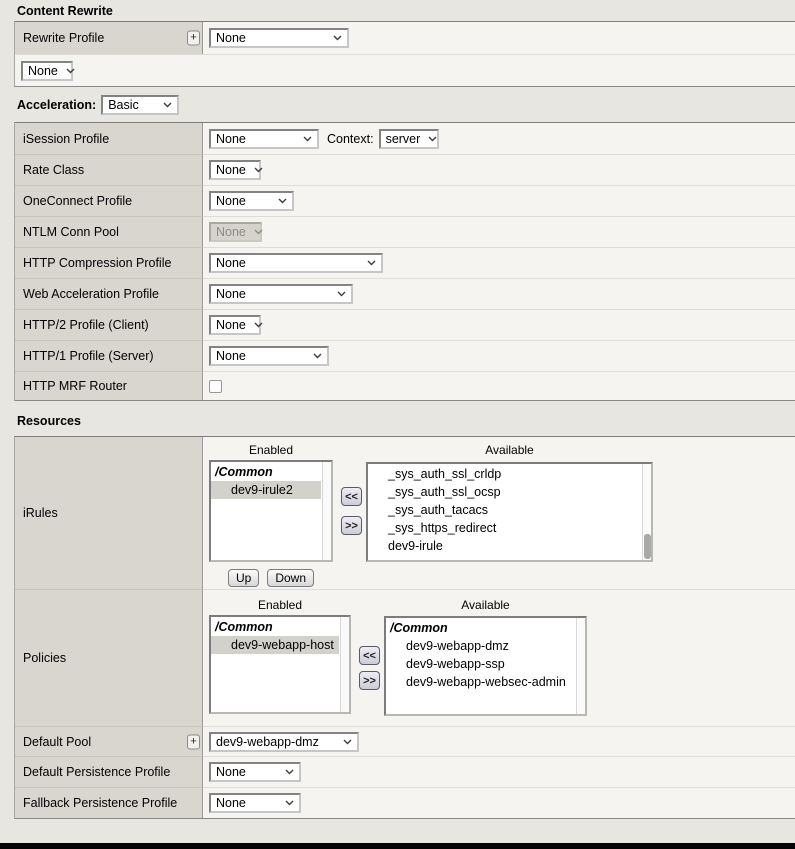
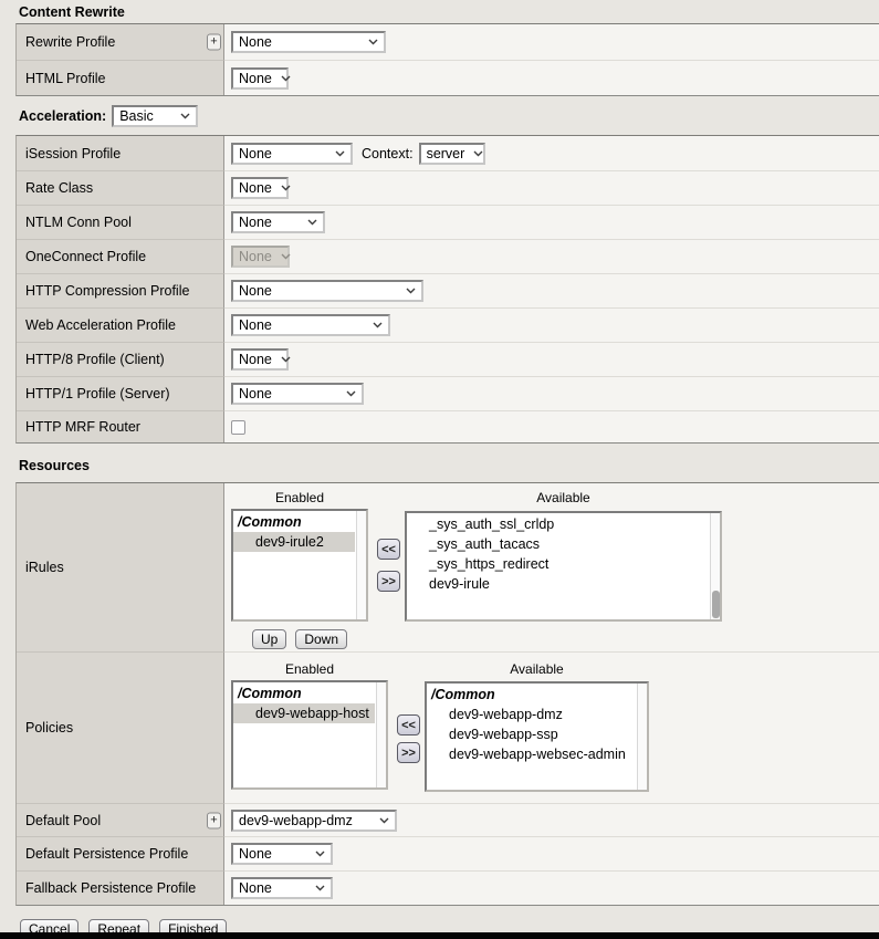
  Content Rewrite
  Rewrite Profile
  +
  None
+ HTML Profile
  None
  Acceleration:
  Basic
  iSession Profile
  None
  Context:
  server
  Rate Class
  None
- OneConnect Profile
+ NTLM Conn Pool
  None
- NTLM Conn Pool
+ OneConnect Profile
  None
  HTTP Compression Profile
  None
  Web Acceleration Profile
  None
- HTTP/2 Profile (Client)
+ HTTP/8 Profile (Client)
  None
  HTTP/1 Profile (Server)
  None
  HTTP MRF Router
  Resources
  iRules
  Enabled
  /Common
  dev9-irule2
  Up
  Down
  <<
  >>
  Available
  _sys_auth_ssl_crldp
- _sys_auth_ssl_ocsp
  _sys_auth_tacacs
  _sys_https_redirect
  dev9-irule
  Policies
  Enabled
  /Common
  dev9-webapp-host
  <<
  >>
  Available
  /Common
  dev9-webapp-dmz
  dev9-webapp-ssp
  dev9-webapp-websec-admin
  Default Pool
  +
  dev9-webapp-dmz
  Default Persistence Profile
  None
  Fallback Persistence Profile
  None
+ Cancel
+ Repeat
+ Finished
